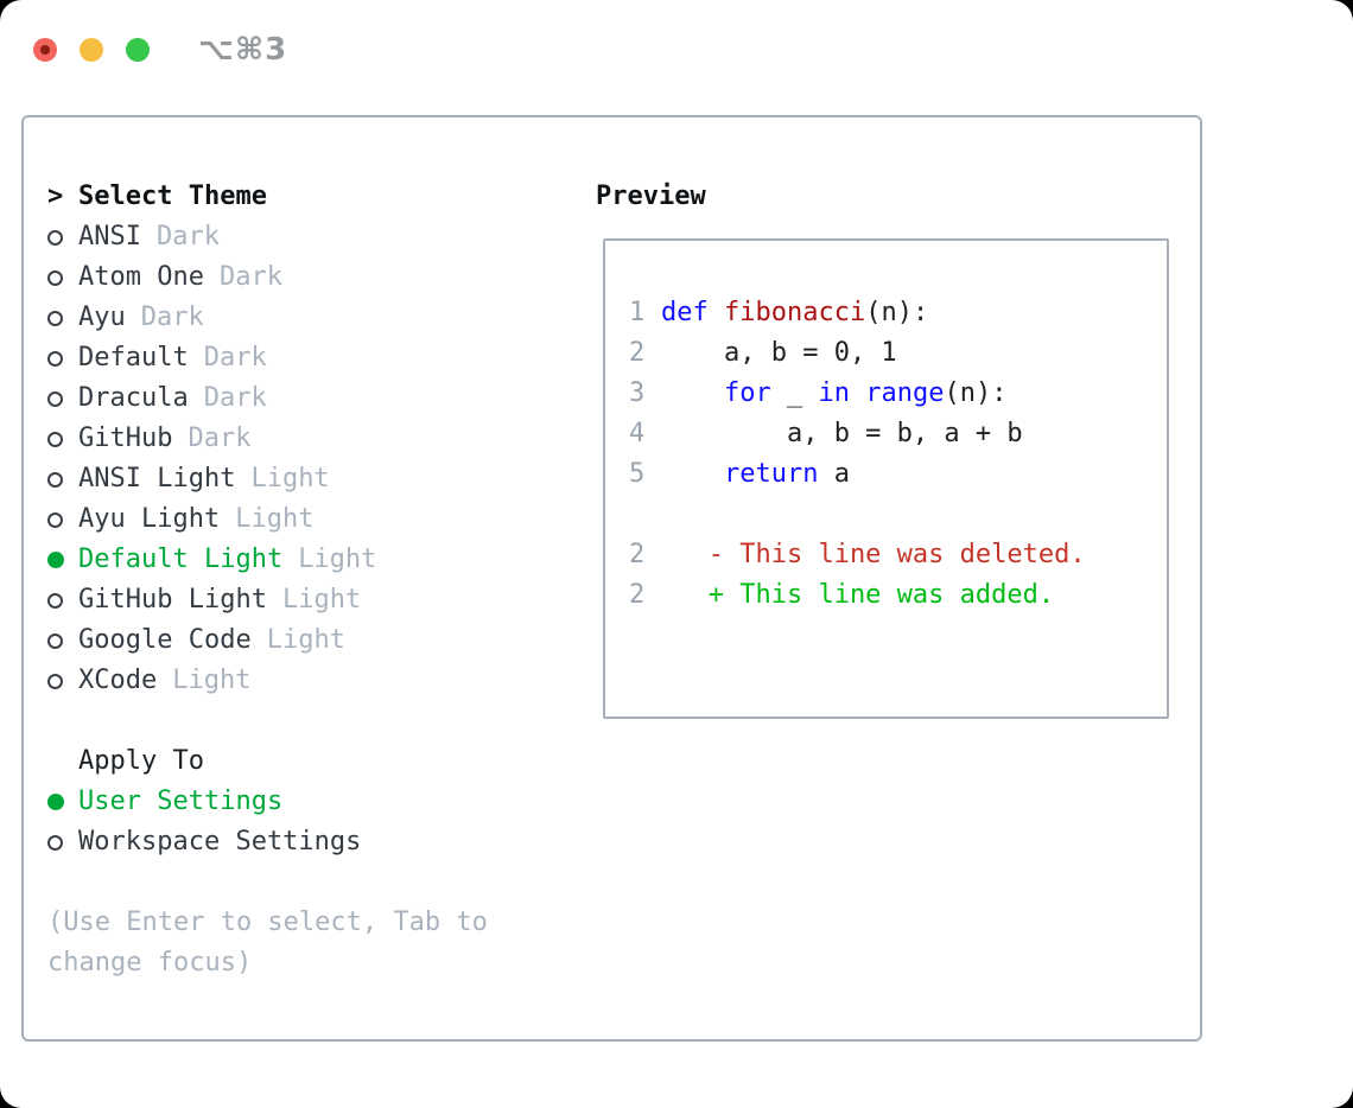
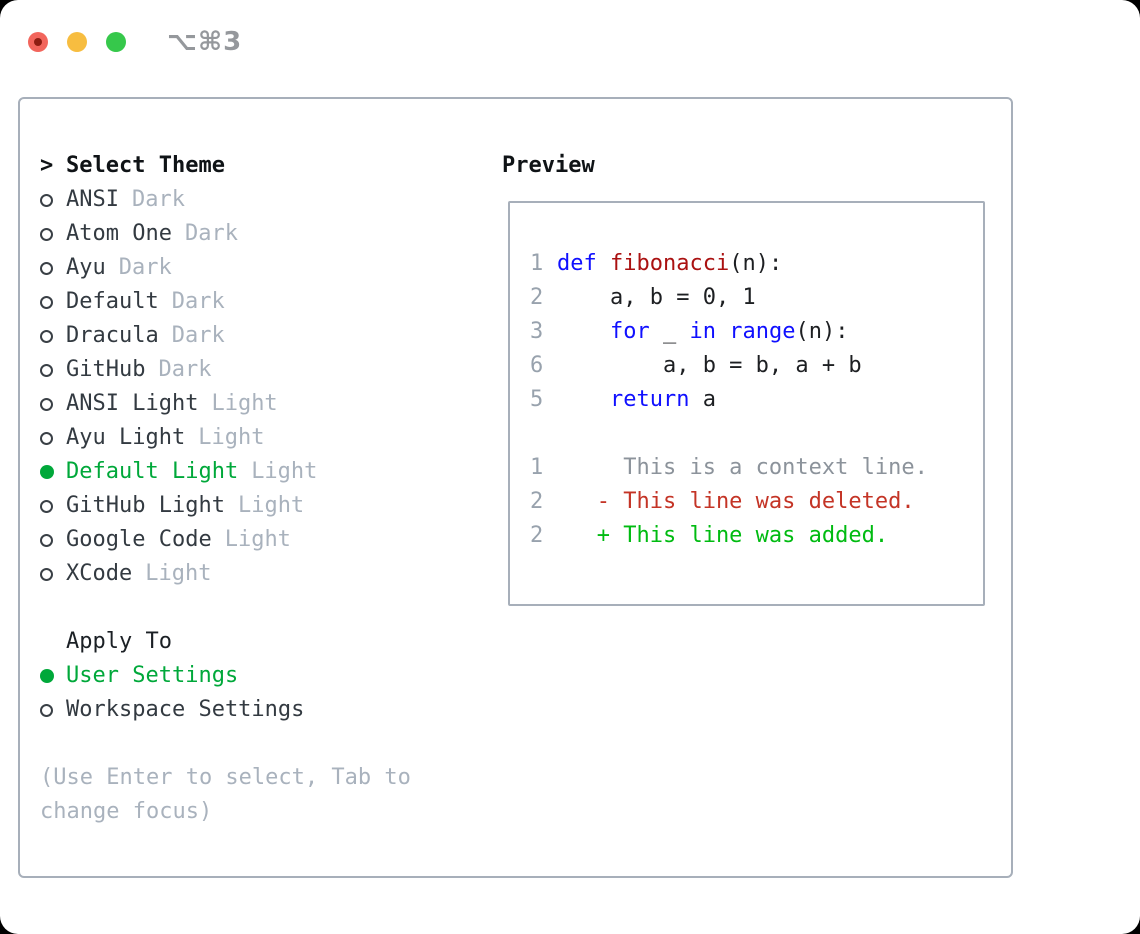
  ⌥⌘3
  >
  Select Theme
  ANSI
  Dark
  Atom One
  Dark
  Ayu
  Dark
  Default
  Dark
  Dracula
  Dark
  GitHub
  Dark
  ANSI Light
  Light
  Ayu Light
  Light
  Default Light
  Light
  GitHub Light
  Light
  Google Code
  Light
  XCode
  Light
  Apply To
  User Settings
  Workspace Settings
  (Use Enter to select, Tab to
  change focus)
  Preview
  1 def fibonacci(n):
  2 a, b = 0, 1
  3 for _ in range(n):
- 4 a, b = b, a + b
+ 6 a, b = b, a + b
  5 return a
+ 1 This is a context line.
  2 - This line was deleted.
  2 + This line was added.
